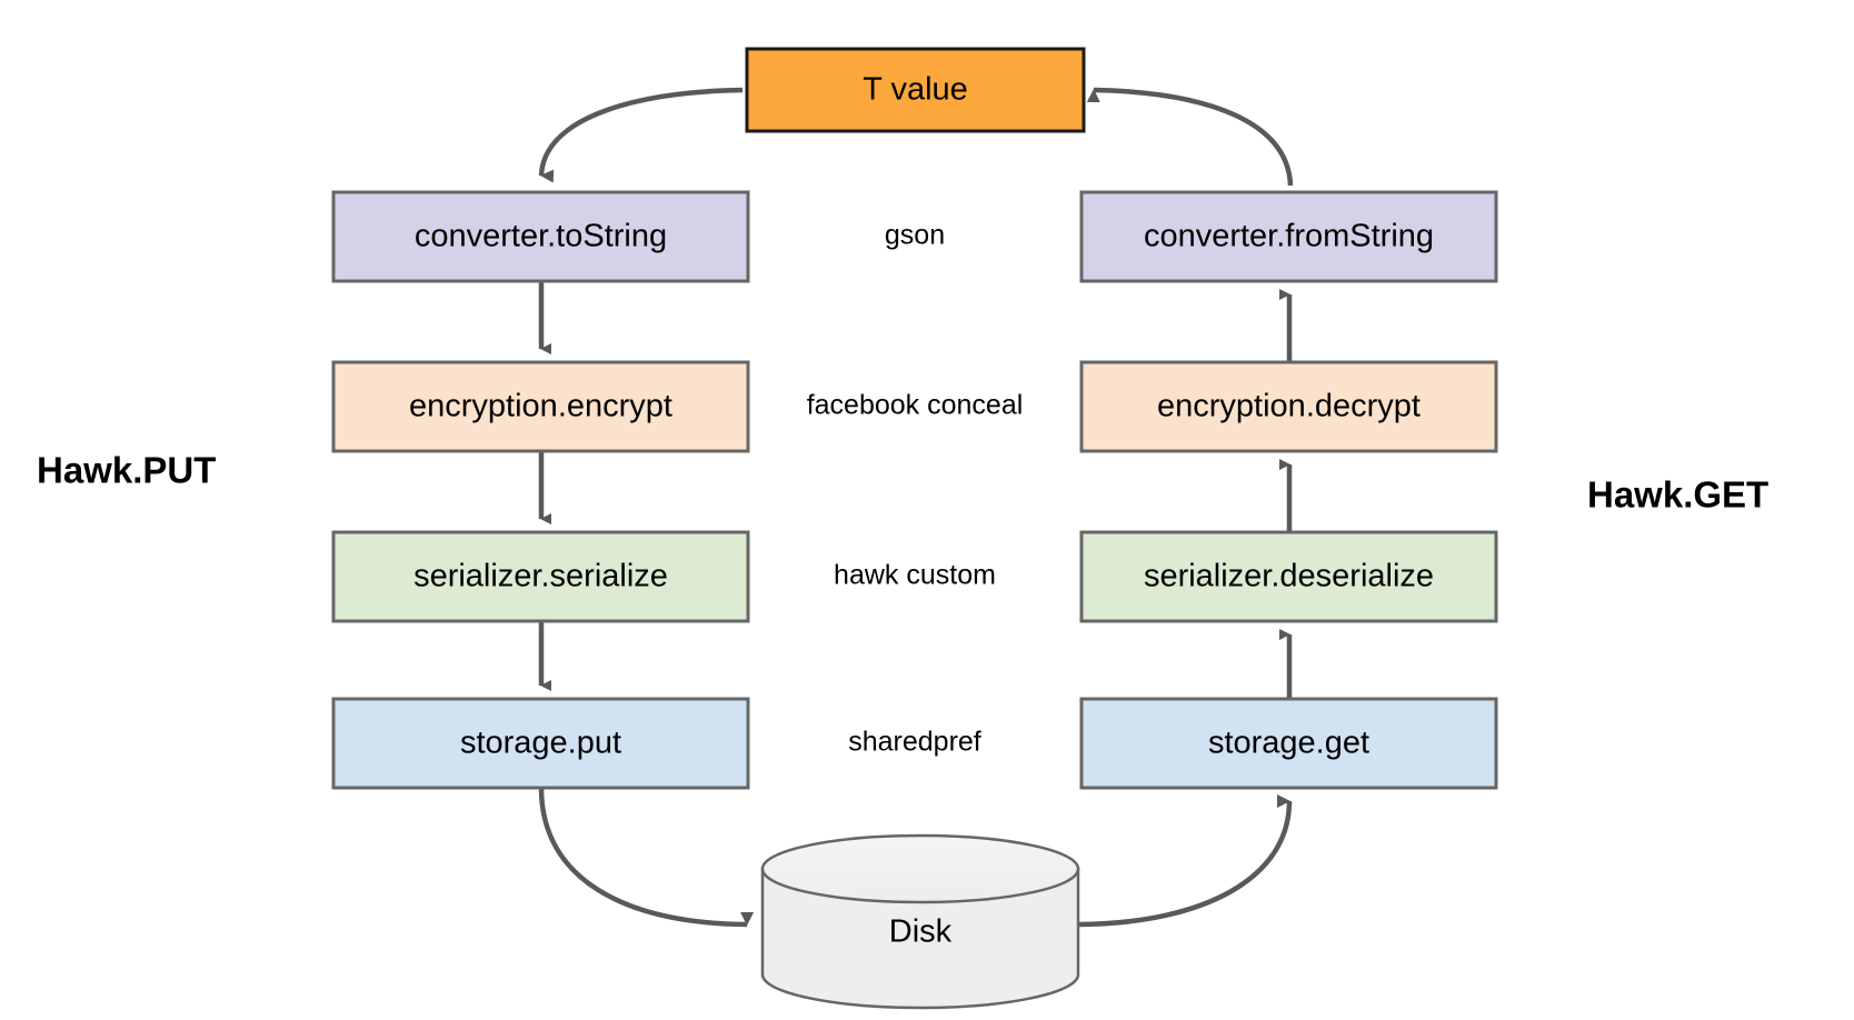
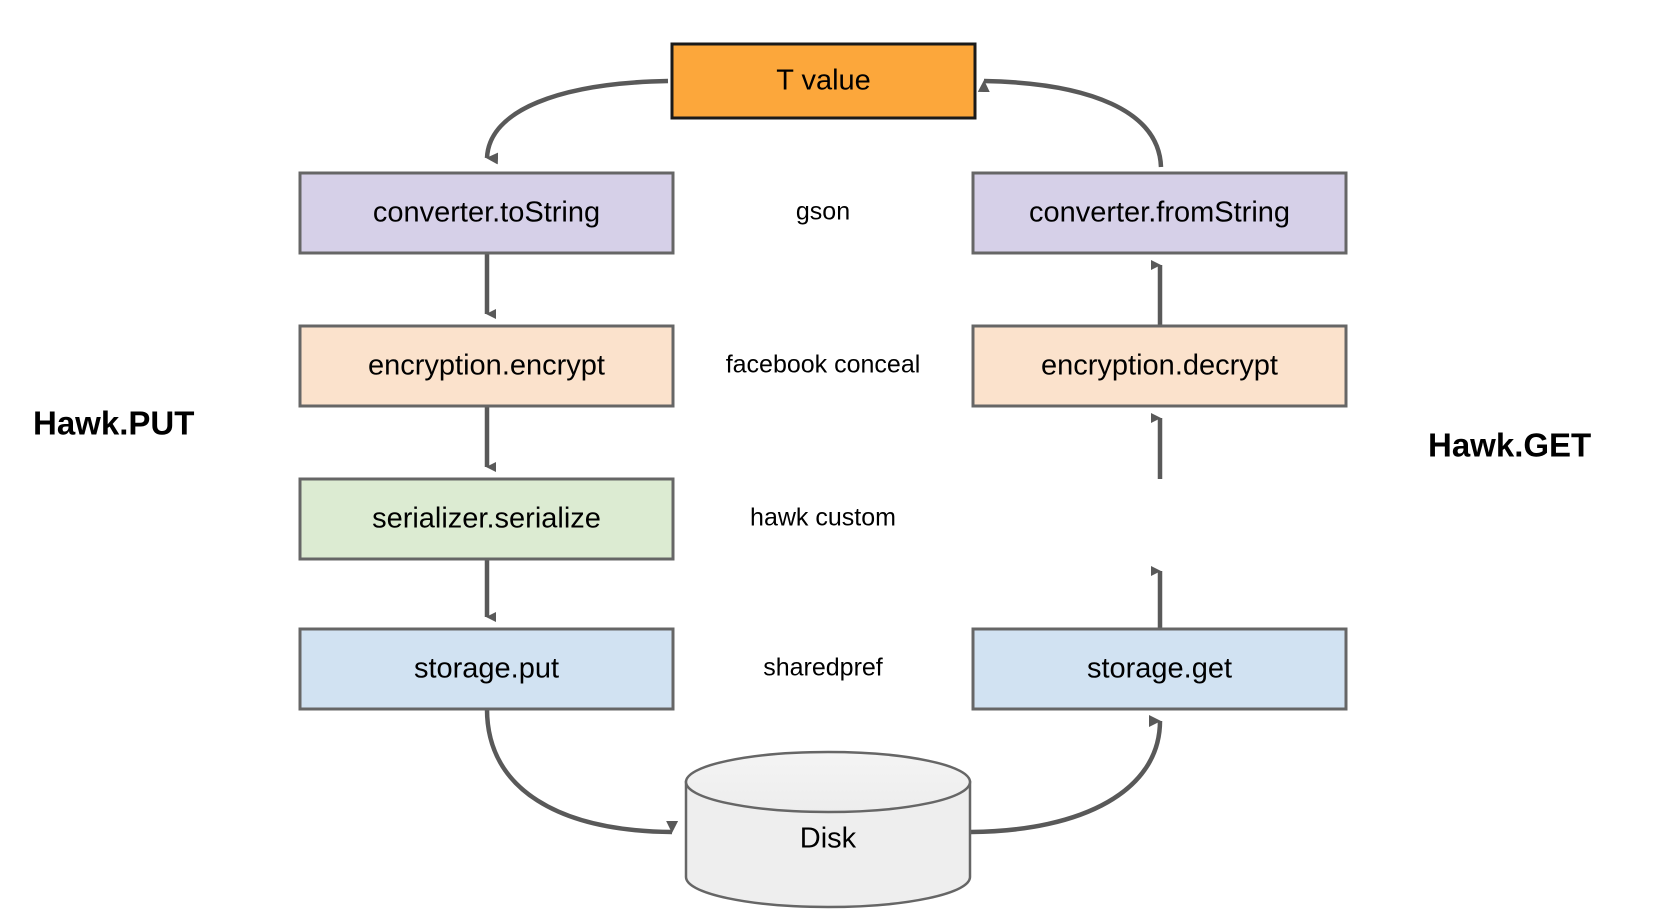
  T value
  converter.toString
  encryption.encrypt
  serializer.serialize
  storage.put
  converter.fromString
  encryption.decrypt
- serializer.deserialize
  storage.get
  gson
  facebook conceal
  hawk custom
  sharedpref
  Hawk.PUT
  Hawk.GET
  Disk
